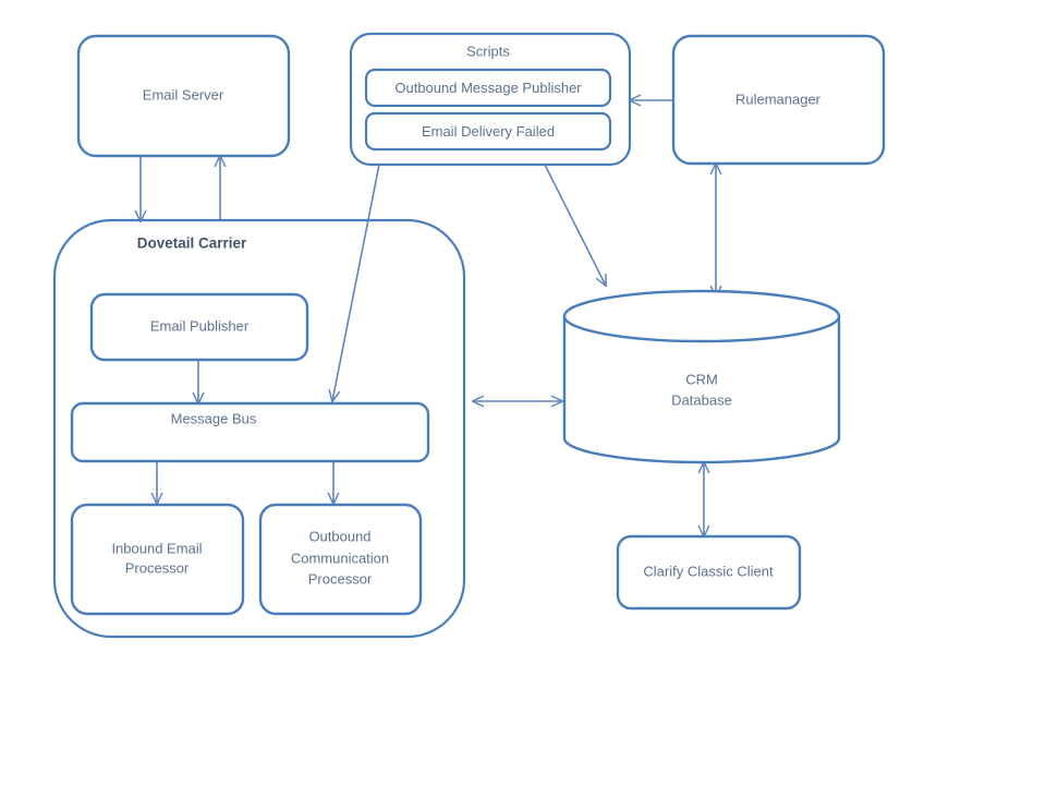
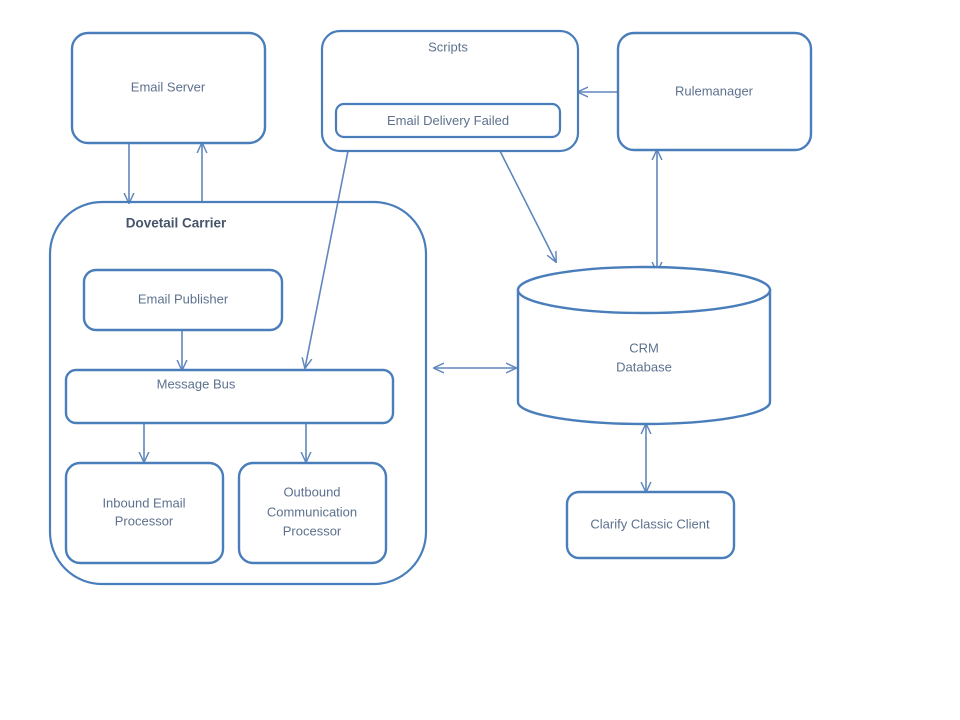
  Dovetail Carrier
  Email Server
  Scripts
- Outbound Message Publisher
  Email Delivery Failed
  Rulemanager
  Email Publisher
  Message Bus
  Inbound Email
  Processor
  Outbound
  Communication
  Processor
  CRM
  Database
  Clarify Classic Client
